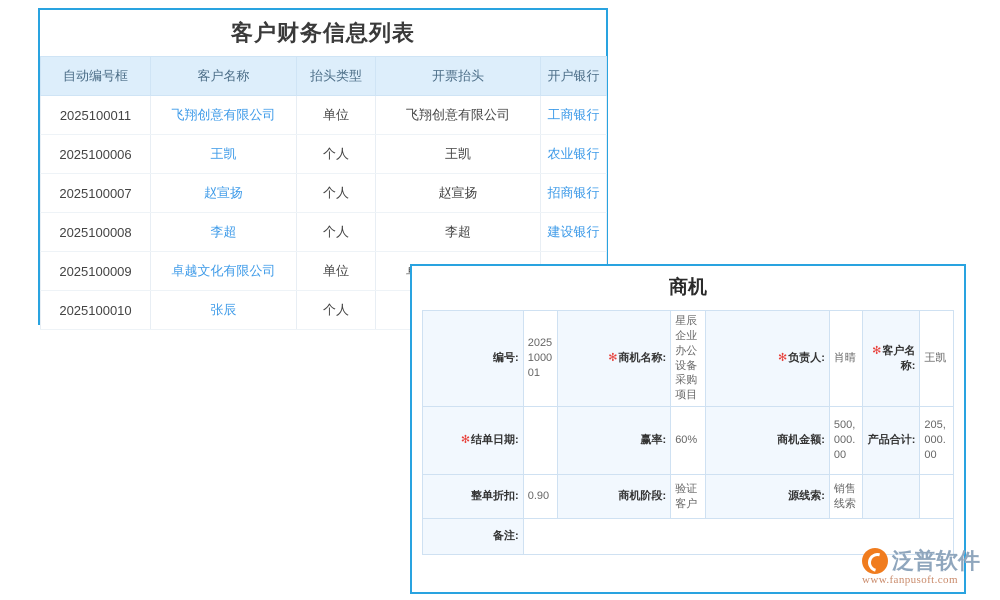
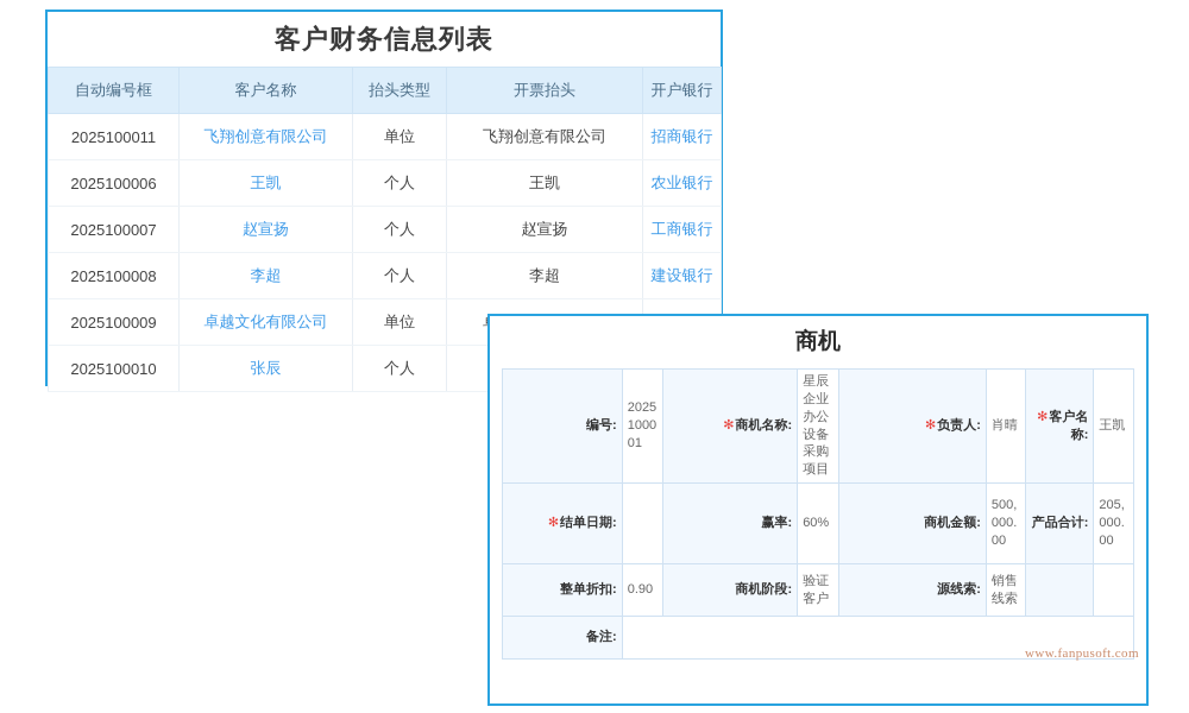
  客户财务信息列表
  自动编号框	客户名称	抬头类型	开票抬头	开户银行
- 2025100011	飞翔创意有限公司	单位	飞翔创意有限公司	工商银行
+ 2025100011	飞翔创意有限公司	单位	飞翔创意有限公司	招商银行
  2025100006	王凯	个人	王凯	农业银行
- 2025100007	赵宣扬	个人	赵宣扬	招商银行
+ 2025100007	赵宣扬	个人	赵宣扬	工商银行
  2025100008	李超	个人	李超	建设银行
  2025100010	张辰	个人
  商机
  编号:	2025100001	✻商机名称:	星辰企业办公设备采购项目	✻负责人:	肖晴	✻客户名称:	王凯
  ✻结单日期:		赢率:	60%	商机金额:	500,000.00	产品合计:	205,000.00
  整单折扣:	0.90	商机阶段:	验证客户	源线索:	销售线索
  备注:
- 泛普软件
  www.fanpusoft.com
